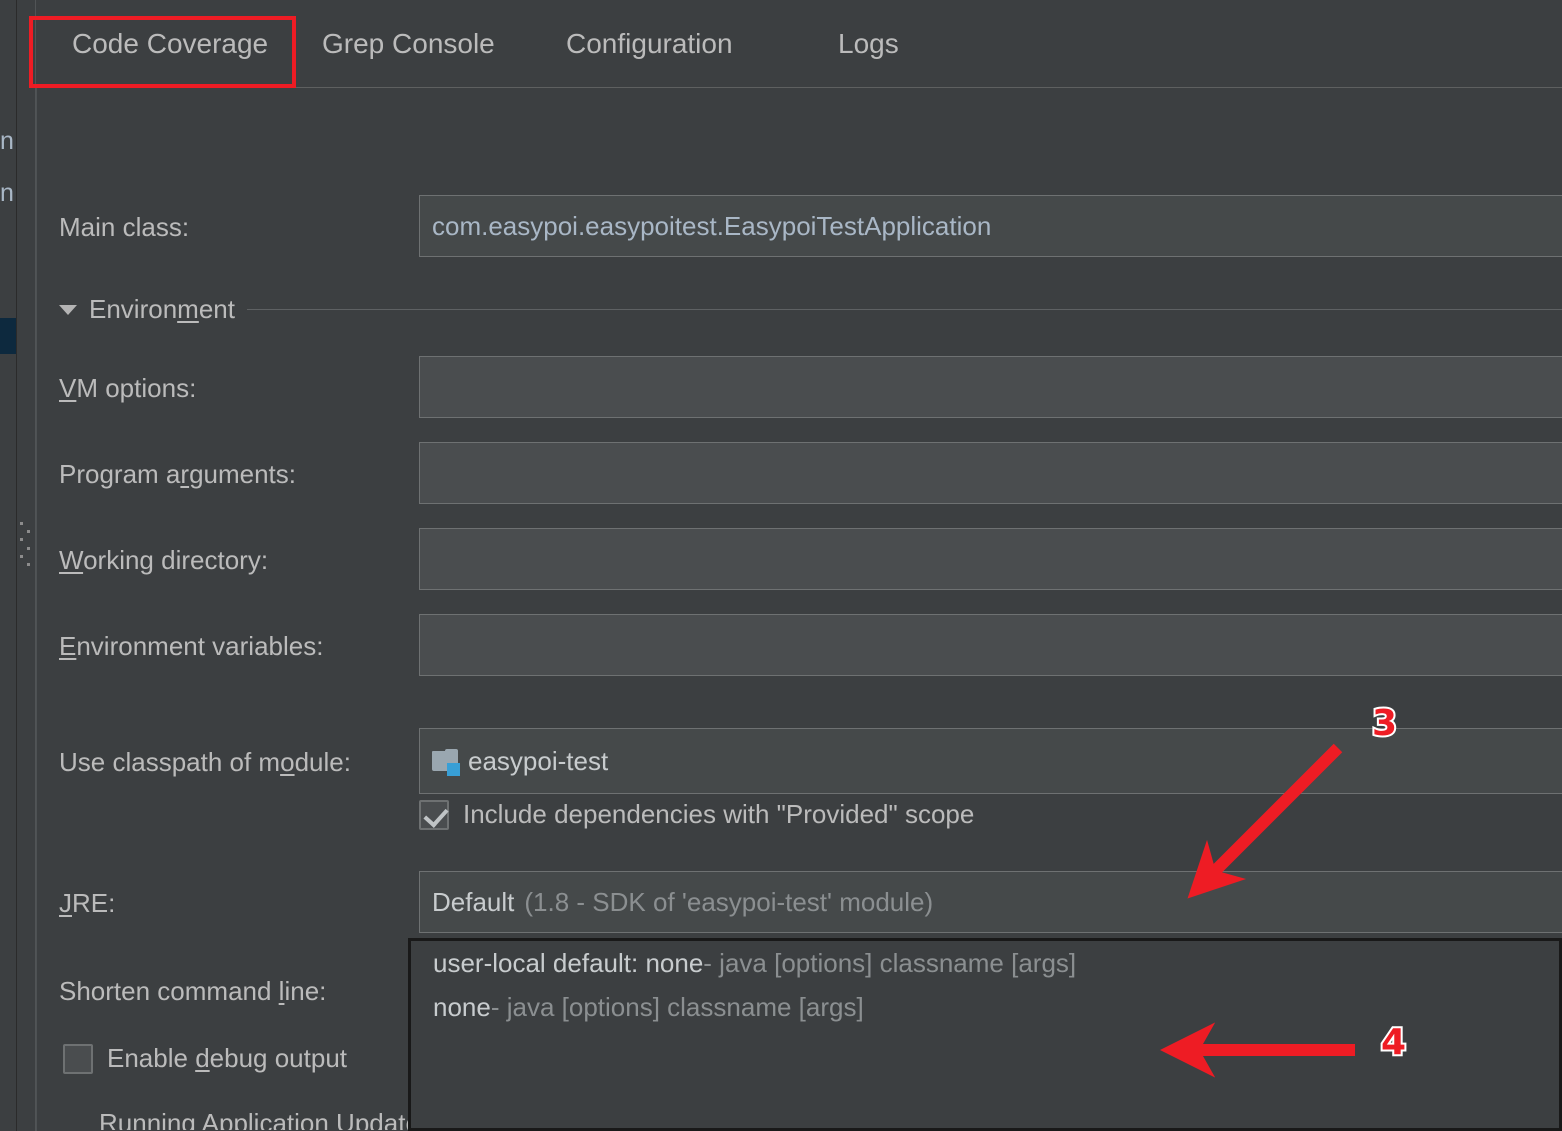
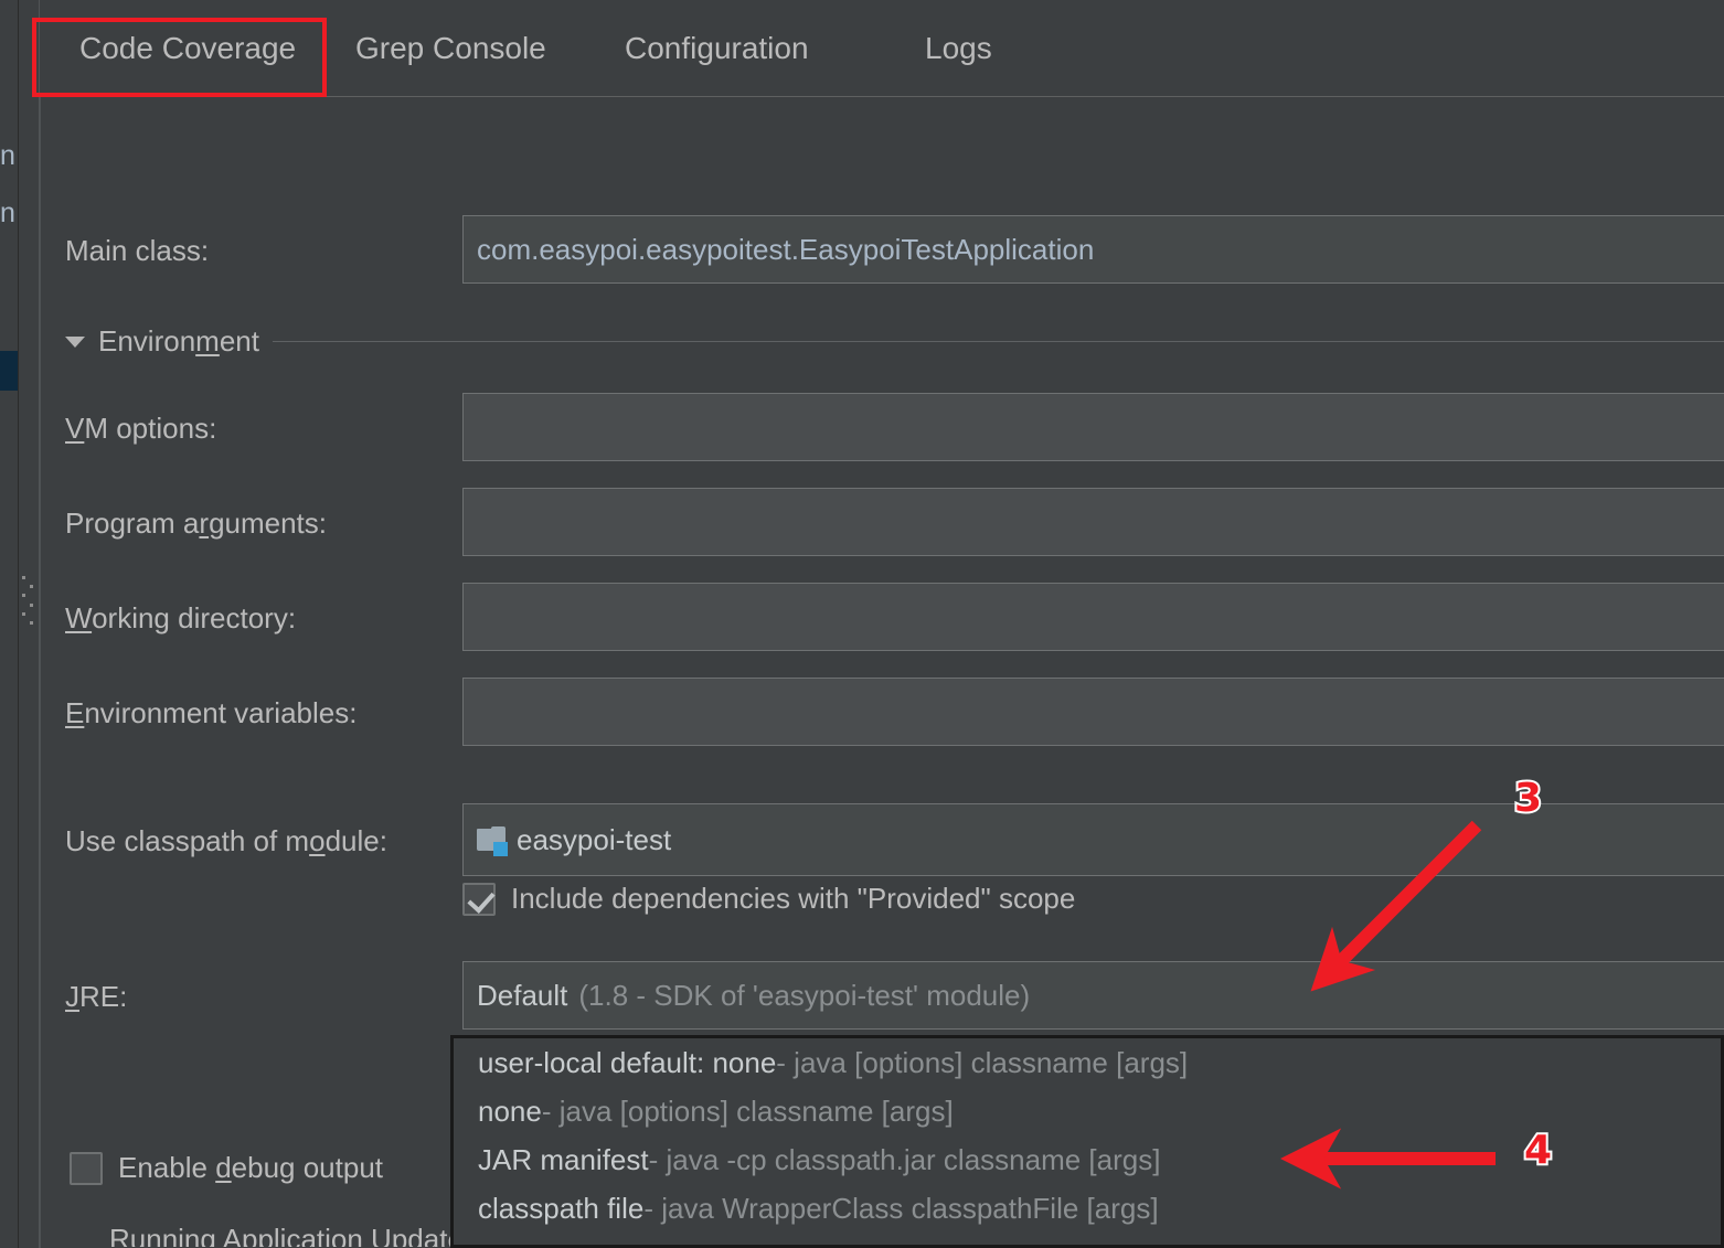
  n
  n
  Code Coverage
  Grep Console
  Configuration
  Logs
  Main class:
  com.easypoi.easypoitest.EasypoiTestApplication
  Environment
  VM options:
  Program arguments:
  Working directory:
  Environment variables:
  Use classpath of module:
  easypoi-test
  Include dependencies with "Provided" scope
  JRE:
  Default
  (1.8 - SDK of 'easypoi-test' module)
- Shorten command line:
  Enable debug output
  Running Application Updat
  user-local default: none
  - java [options] classname [args]
  none
  - java [options] classname [args]
+ JAR manifest
+ - java -cp classpath.jar classname [args]
+ classpath file
+ - java WrapperClass classpathFile [args]
  3
  4
